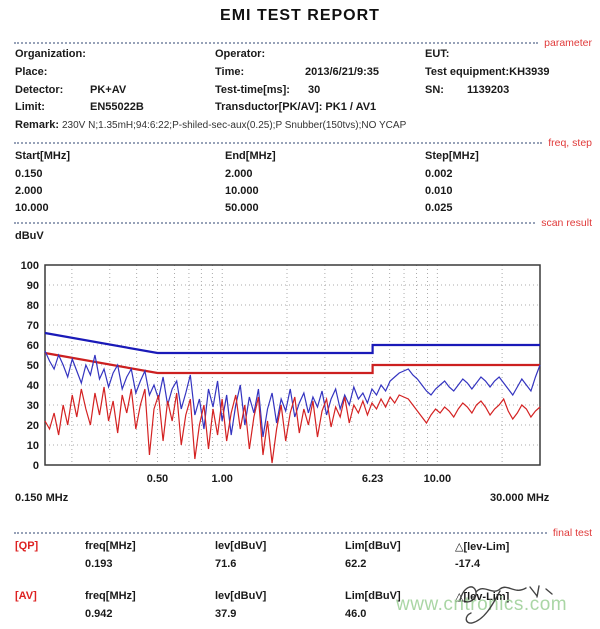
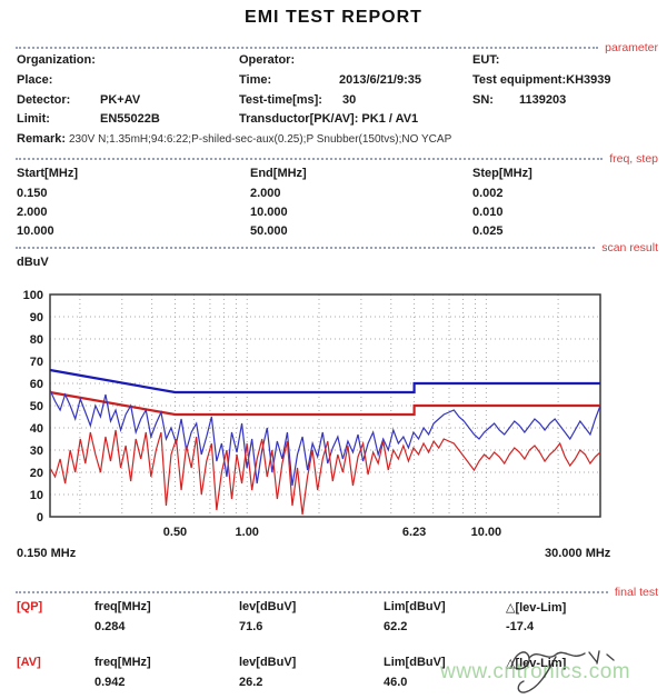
  EMI TEST REPORT
  parameter
  Organization:
  Operator:
  EUT:
  Place:
  Time:
  2013/6/21/9:35
  Test equipment:KH3939
  Detector:
  PK+AV
  Test-time[ms]:
  30
  SN:
  1139203
  Limit:
  EN55022B
  Transductor[PK/AV]: PK1 / AV1
  Remark:
  230V N;1.35mH;94:6:22;P-shiled-sec-aux(0.25);P Snubber(150tvs);NO YCAP
  freq, step
  Start[MHz]
  End[MHz]
  Step[MHz]
  0.150
  2.000
  0.002
  2.000
  10.000
  0.010
  10.000
  50.000
  0.025
  scan result
  dBuV
  0
  10
  20
  30
  40
  50
  60
  70
  80
  90
  100
  0.50
  1.00
  6.23
  10.00
  0.150 MHz
  30.000 MHz
  final test
  [QP]
  freq[MHz]
  lev[dBuV]
  Lim[dBuV]
  △[lev-Lim]
- 0.193
+ 0.284
  71.6
  62.2
  -17.4
  [AV]
  freq[MHz]
  lev[dBuV]
  Lim[dBuV]
  △[lev-Lim]
  0.942
- 37.9
+ 26.2
  46.0
  www.cntronics.com
